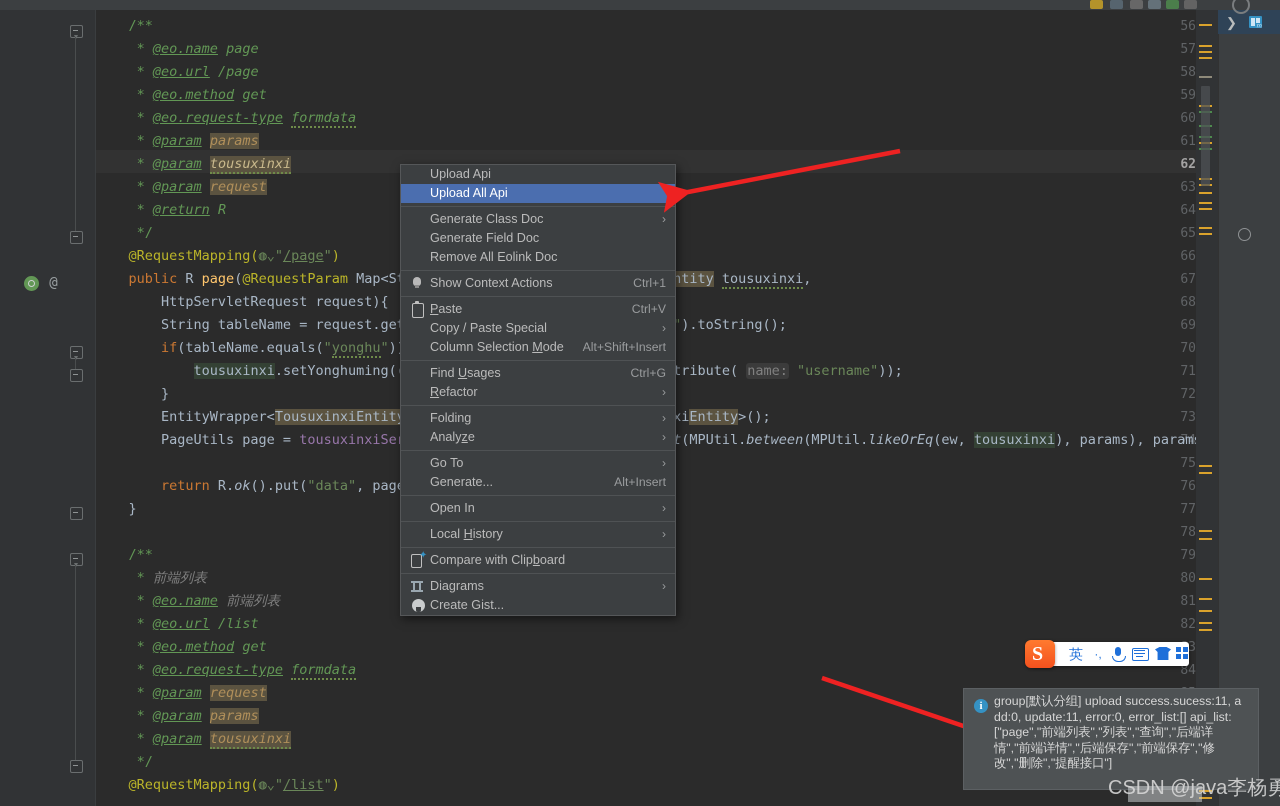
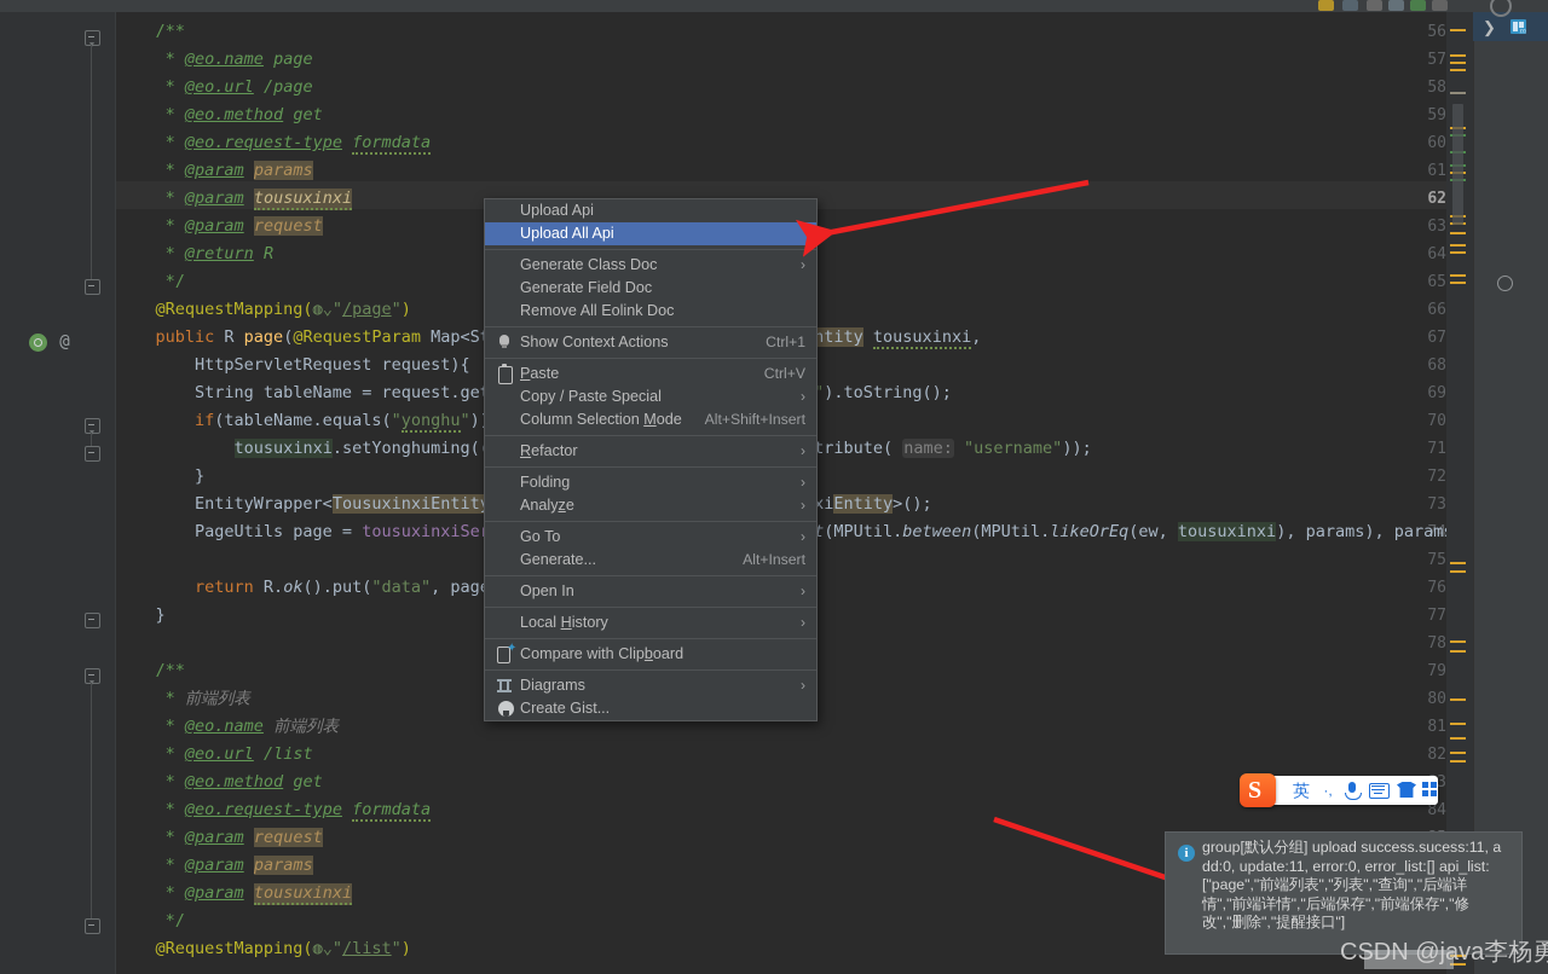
  56
  57
  58
  59
  60
  61
  62
  63
  64
  65
  66
  67
  68
  69
  70
  71
  72
  73
  74
  75
  76
  77
  78
  79
  80
  81
  82
  84
  @
  /**
  * @eo.name page
  * @eo.url /page
  * @eo.method get
  * @eo.request-type formdata
  * @param params
  * @param tousuxinxi
  * @param request
  * @return R
  */
  @RequestMapping(◍⌄"/page")
  HttpServletRequest request){
  if(tableName.equals("yonghu")
  }
  PageUtils page = tousuxinxiSe t(MPUtil.between(MPUtil.likeOrEq(ew, tousuxinxi), params), param
  return R.ok().put("data", pag
  }
  /**
  * 前端列表
  * @eo.name 前端列表
  * @eo.url /list
  * @eo.method get
  * @eo.request-type formdata
  * @param request
  * @param params
  * @param tousuxinxi
  */
  @RequestMapping(◍⌄"/list")
  ❯
  Upload Api
  Upload All Api
  Generate Class Doc
  ›
  Generate Field Doc
  Remove All Eolink Doc
  Show Context Actions
  Ctrl+1
  Paste
  Ctrl+V
  Copy / Paste Special
  ›
  Column Selection Mode
  Alt+Shift+Insert
- Find Usages
- Ctrl+G
  Refactor
  ›
  Folding
  ›
  Analyze
  ›
  Go To
  ›
  Generate...
  Alt+Insert
  Open In
  ›
  Local History
  ›
  Compare with Clipboard
  Diagrams
  ›
  Create Gist...
  S
  英
  ·,
  group[默认分组] upload success.sucess:11, add:0, update:11, error:0, error_list:[] api_list:["page","前端列表","列表","查询","后端详情","前端详情","后端保存","前端保存","修改","删除","提醒接口"]
  CSDN @java李杨勇
